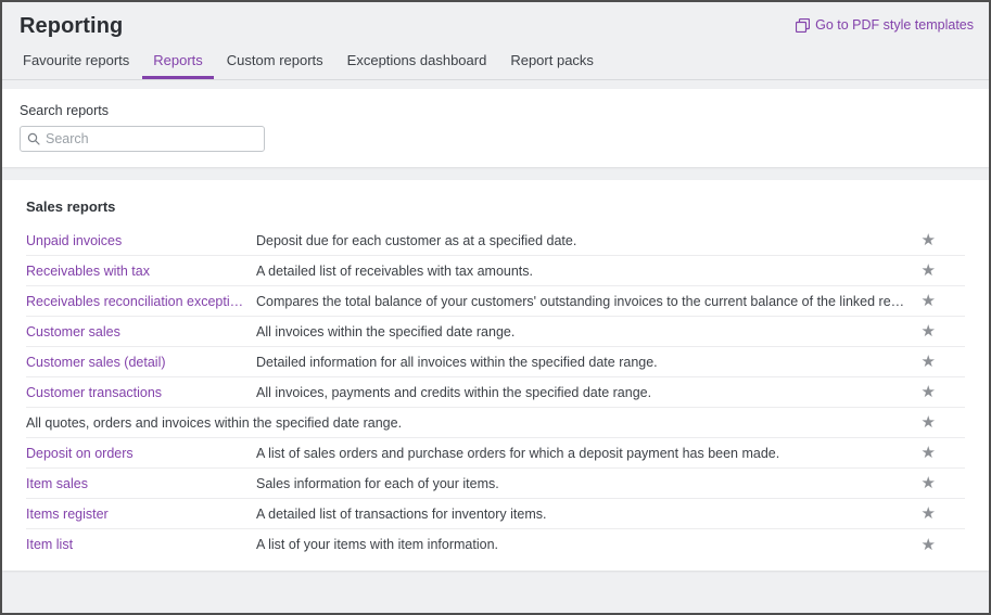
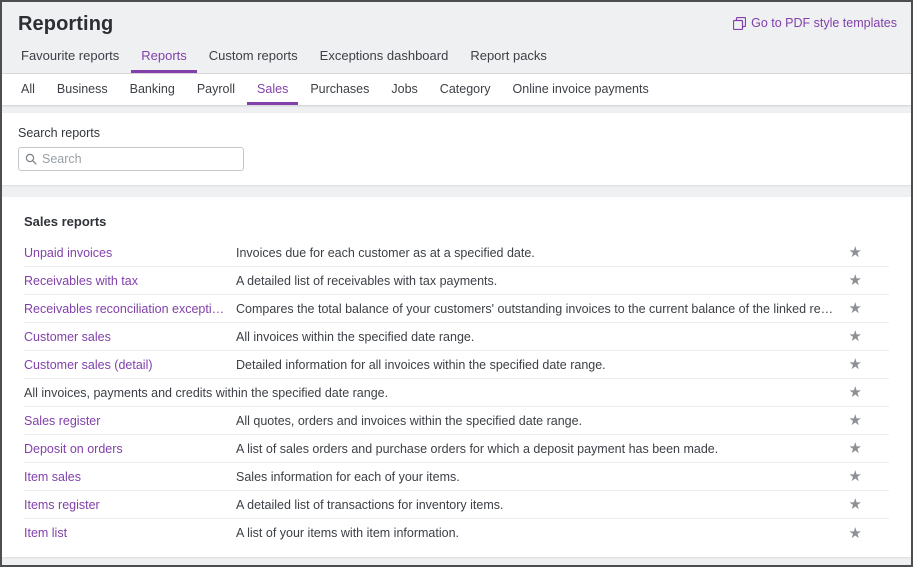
  Reporting
  Go to PDF style templates
  Favourite reports
  Reports
  Custom reports
  Exceptions dashboard
  Report packs
+ All
+ Business
+ Banking
+ Payroll
+ Sales
+ Purchases
+ Jobs
+ Category
+ Online invoice payments
  Search reports
  Search
  Sales reports
  Unpaid invoices
- Deposit due for each customer as at a specified date.
+ Invoices due for each customer as at a specified date.
  ★
  Receivables with tax
- A detailed list of receivables with tax amounts.
+ A detailed list of receivables with tax payments.
  ★
  Receivables reconciliation exceptions
  Compares the total balance of your customers' outstanding invoices to the current balance of the linked receiva
  ★
  Customer sales
  All invoices within the specified date range.
  ★
  Customer sales (detail)
  Detailed information for all invoices within the specified date range.
  ★
- Customer transactions
  All invoices, payments and credits within the specified date range.
  ★
+ Sales register
  All quotes, orders and invoices within the specified date range.
  ★
  Deposit on orders
  A list of sales orders and purchase orders for which a deposit payment has been made.
  ★
  Item sales
  Sales information for each of your items.
  ★
  Items register
  A detailed list of transactions for inventory items.
  ★
  Item list
  A list of your items with item information.
  ★
